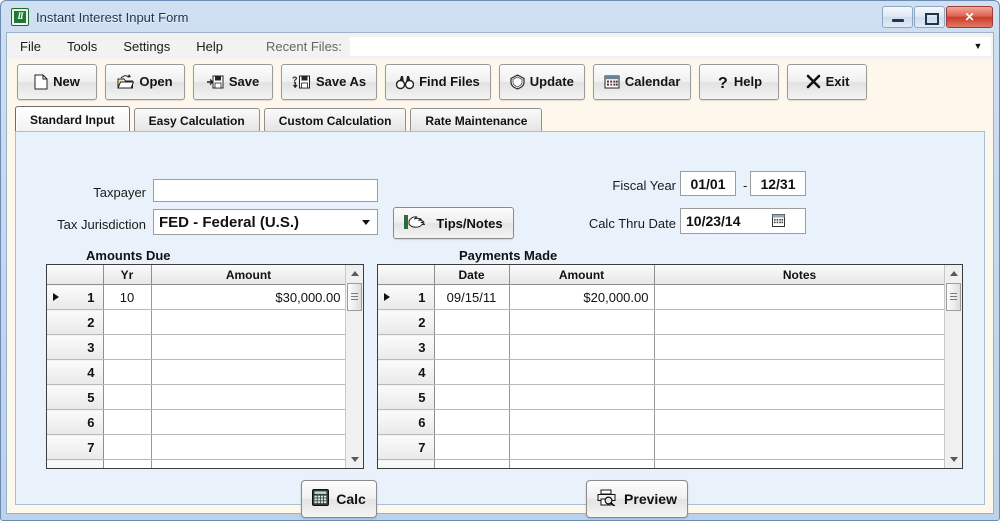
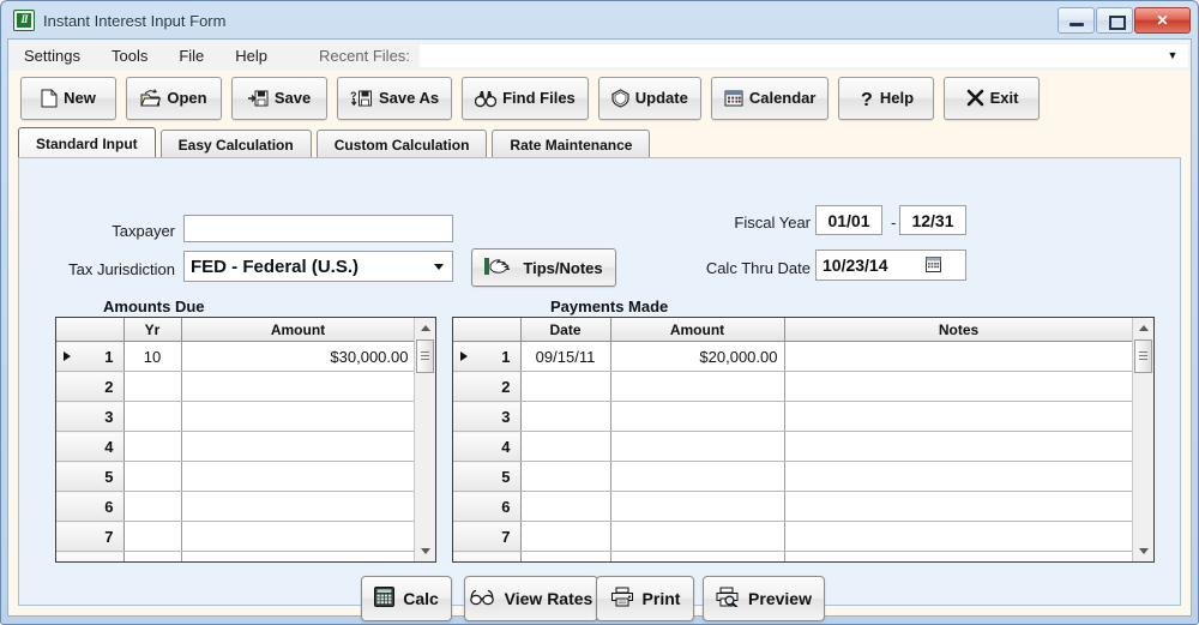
  Instant Interest Input Form
  ✕
- File
+ Settings
  Tools
- Settings
+ File
  Help
  Recent Files:
  ▼
  New
  Open
  Save
  ?
  Save As
  Find Files
  Update
  Calendar
  ?
  Help
  Exit
  Standard Input
  Easy Calculation
  Custom Calculation
  Rate Maintenance
  Taxpayer
  Tax Jurisdiction
  FED - Federal (U.S.)
  Tips/Notes
  Fiscal Year
  01/01
  -
  12/31
  Calc Thru Date
  10/23/14
  Amounts Due
  	Yr	Amount
  1	10	$30,000.00
  2
  3
  4
  5
  6
  7
  Payments Made
  	Date	Amount	Notes
  1	09/15/11	$20,000.00
  2
  3
  4
  5
  6
  7
  Calc
+ View Rates
+ Print
  Preview
